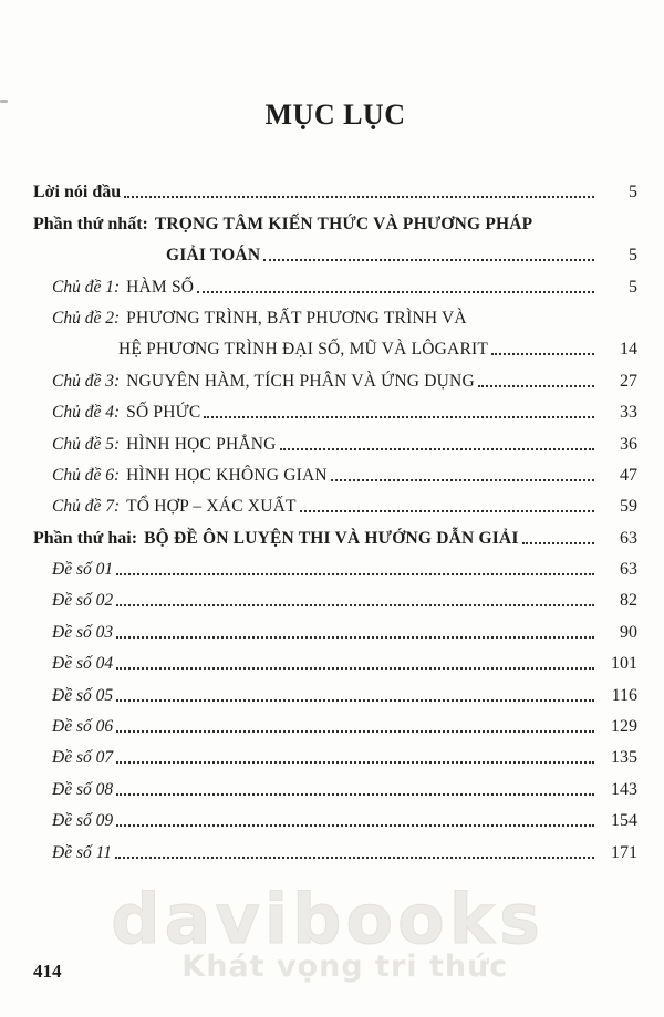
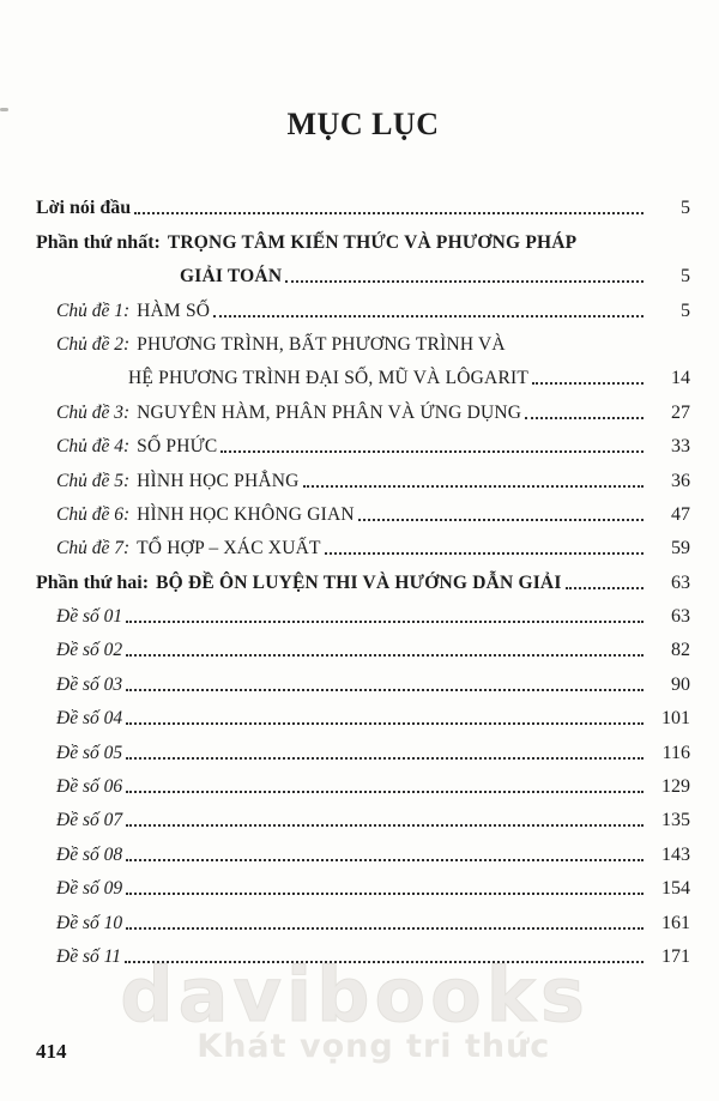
  MỤC LỤC
  Lời nói đầu
  5
  Phần thứ nhất:
  TRỌNG TÂM KIẾN THỨC VÀ PHƯƠNG PHÁP
  GIẢI TOÁN
  5
  Chủ đề 1:
  HÀM SỐ
  5
  Chủ đề 2:
  PHƯƠNG TRÌNH, BẤT PHƯƠNG TRÌNH VÀ
  HỆ PHƯƠNG TRÌNH ĐẠI SỐ, MŨ VÀ LÔGARIT
  14
  Chủ đề 3:
- NGUYÊN HÀM, TÍCH PHÂN VÀ ỨNG DỤNG
+ NGUYÊN HÀM, PHÂN PHÂN VÀ ỨNG DỤNG
  27
  Chủ đề 4:
  SỐ PHỨC
  33
  Chủ đề 5:
  HÌNH HỌC PHẲNG
  36
  Chủ đề 6:
  HÌNH HỌC KHÔNG GIAN
  47
  Chủ đề 7:
  TỔ HỢP – XÁC XUẤT
  59
  Phần thứ hai:
  BỘ ĐỀ ÔN LUYỆN THI VÀ HƯỚNG DẪN GIẢI
  63
  Đề số 01
  63
  Đề số 02
  82
  Đề số 03
  90
  Đề số 04
  101
  Đề số 05
  116
  Đề số 06
  129
  Đề số 07
  135
  Đề số 08
  143
  Đề số 09
  154
+ Đề số 10
+ 161
  Đề số 11
  171
  davibooks
  Khát vọng tri thức
  414
